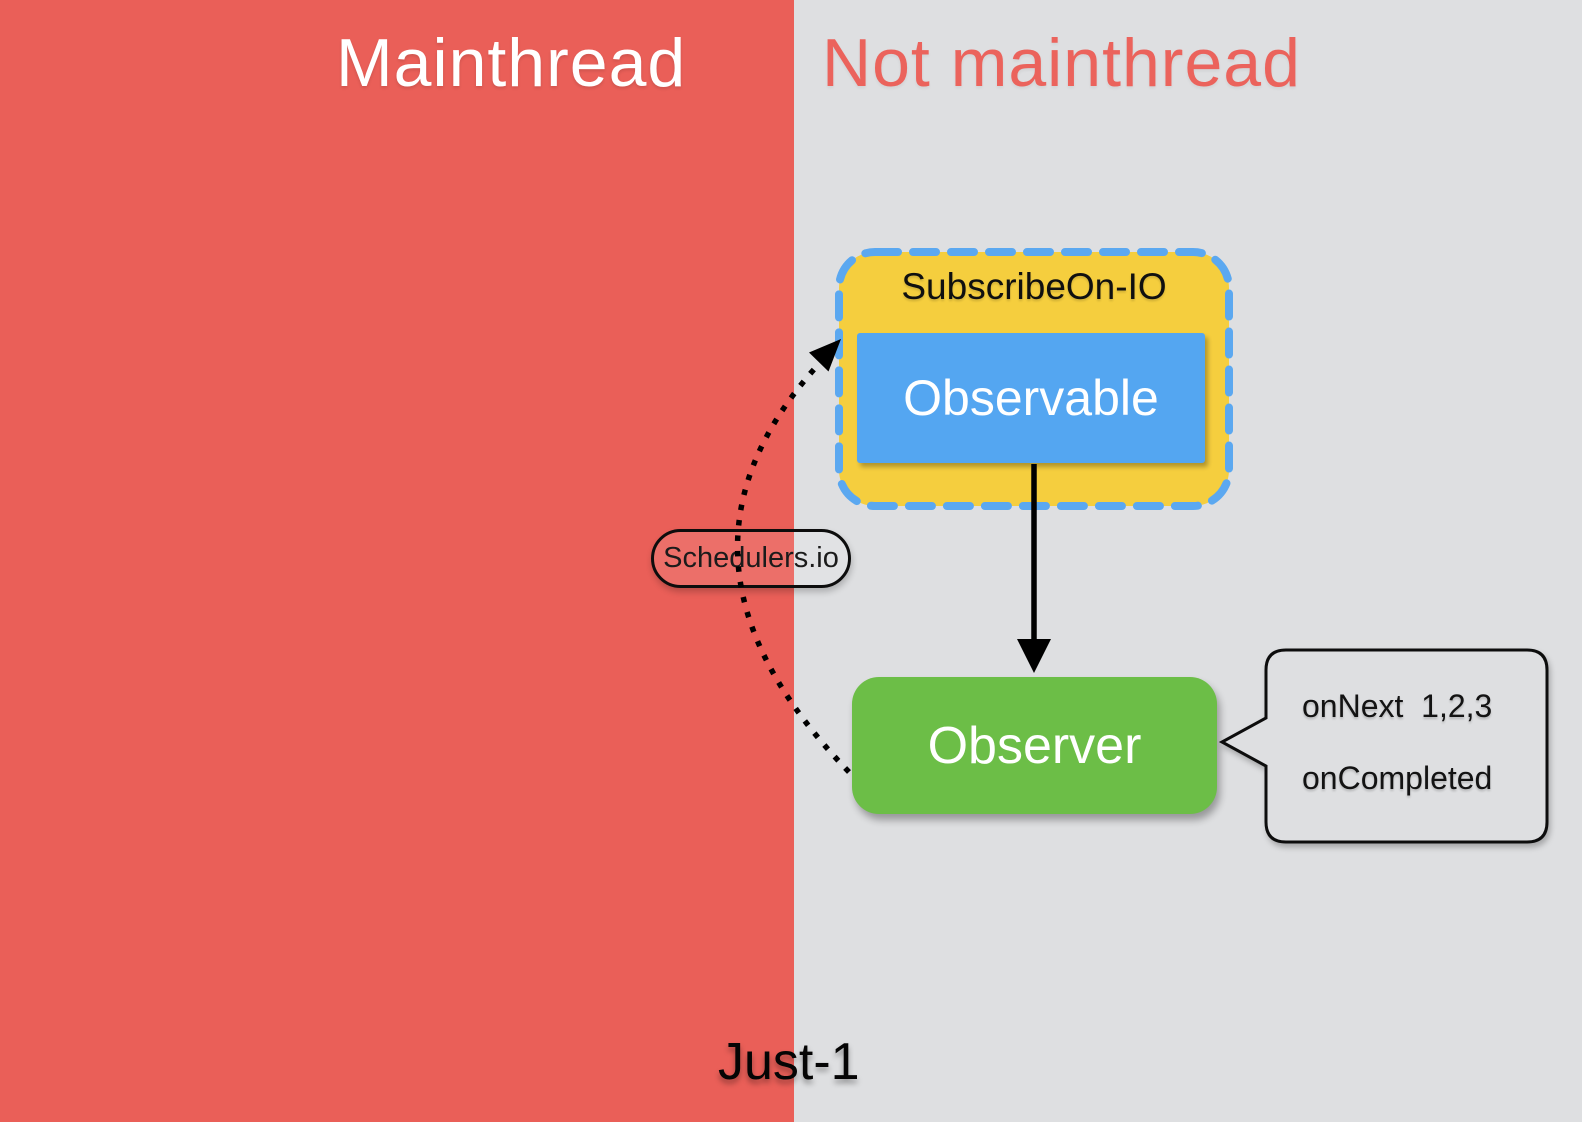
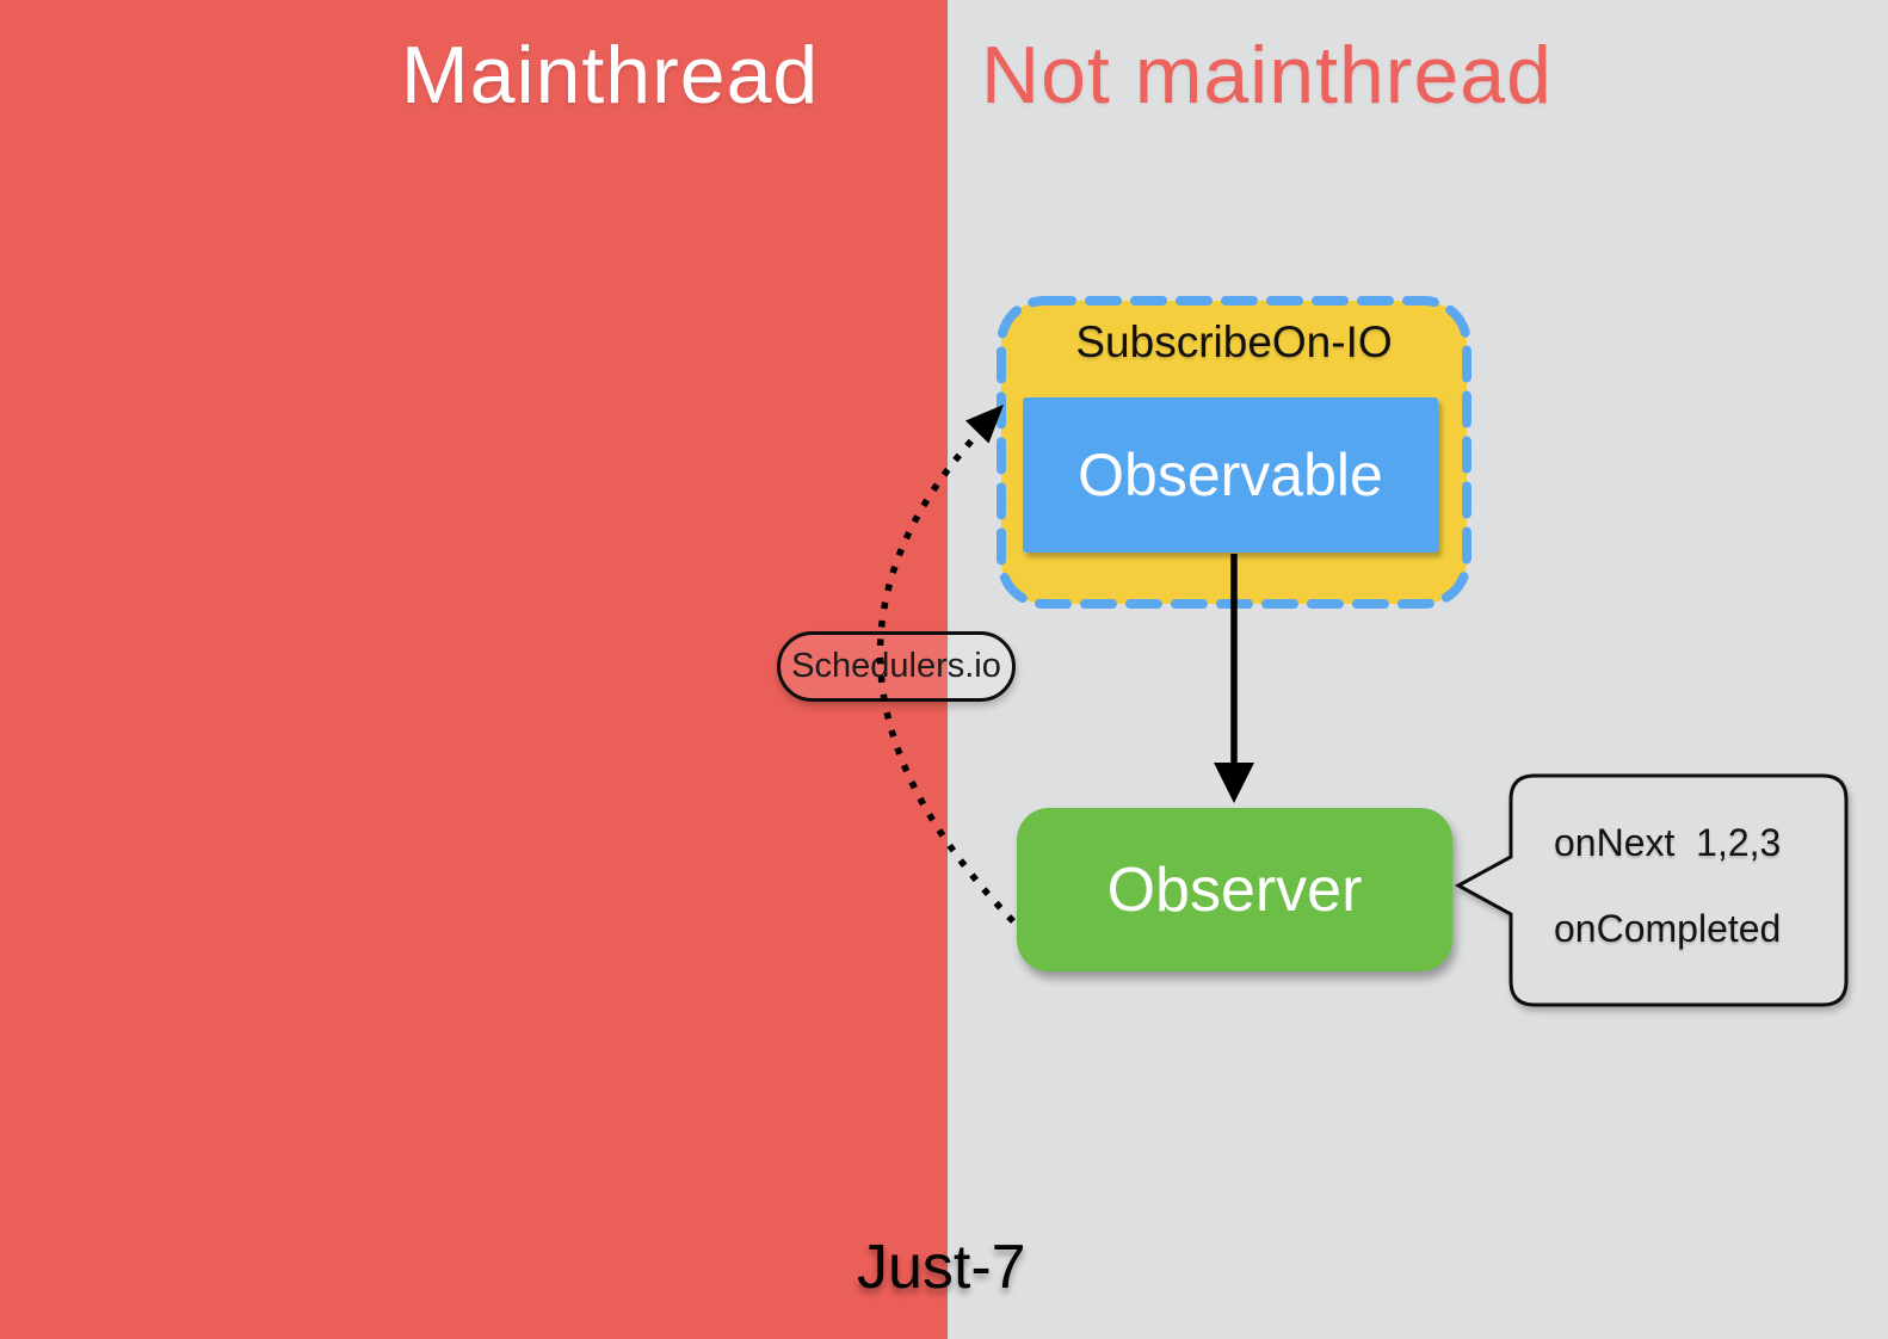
  Mainthread
  Not mainthread
  Schedulers.io
  SubscribeOn-IO
  Observable
  Observer
  onNext 1,2,3
  onCompleted
- Just-1
+ Just-7
